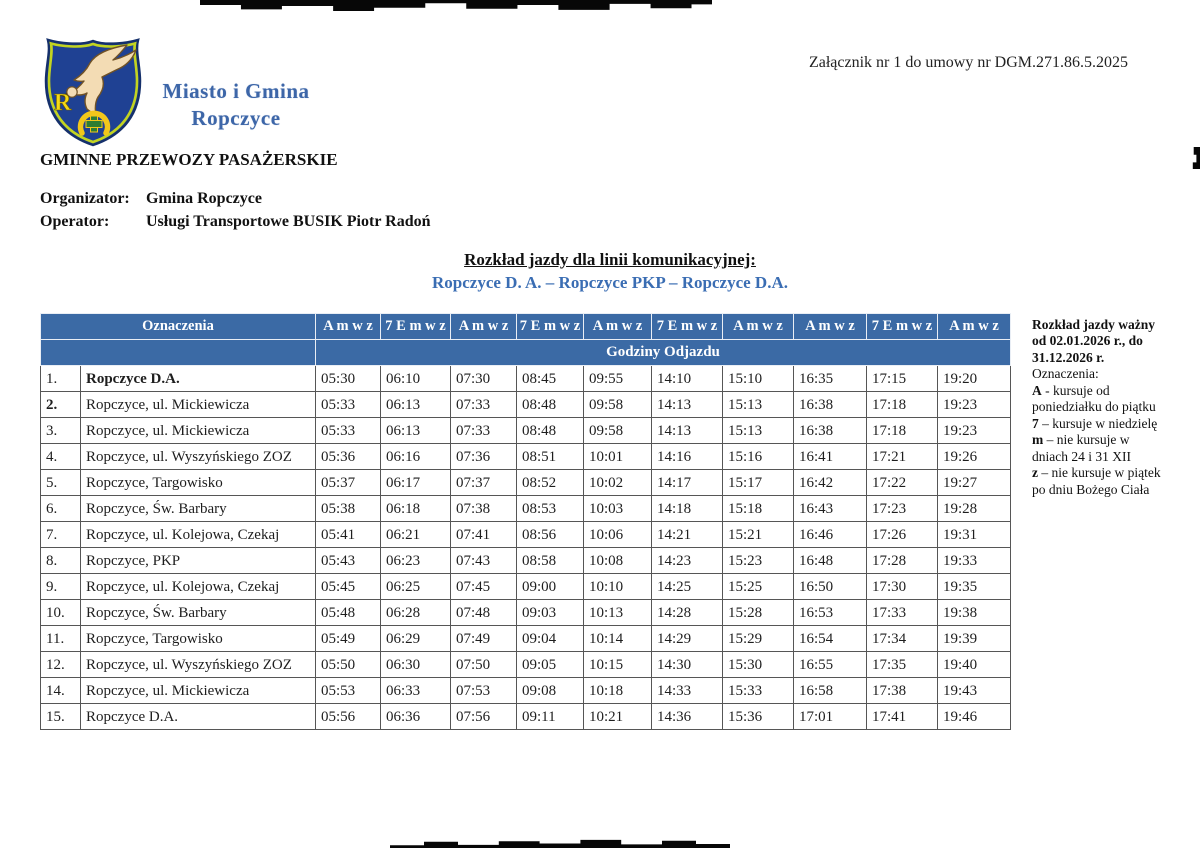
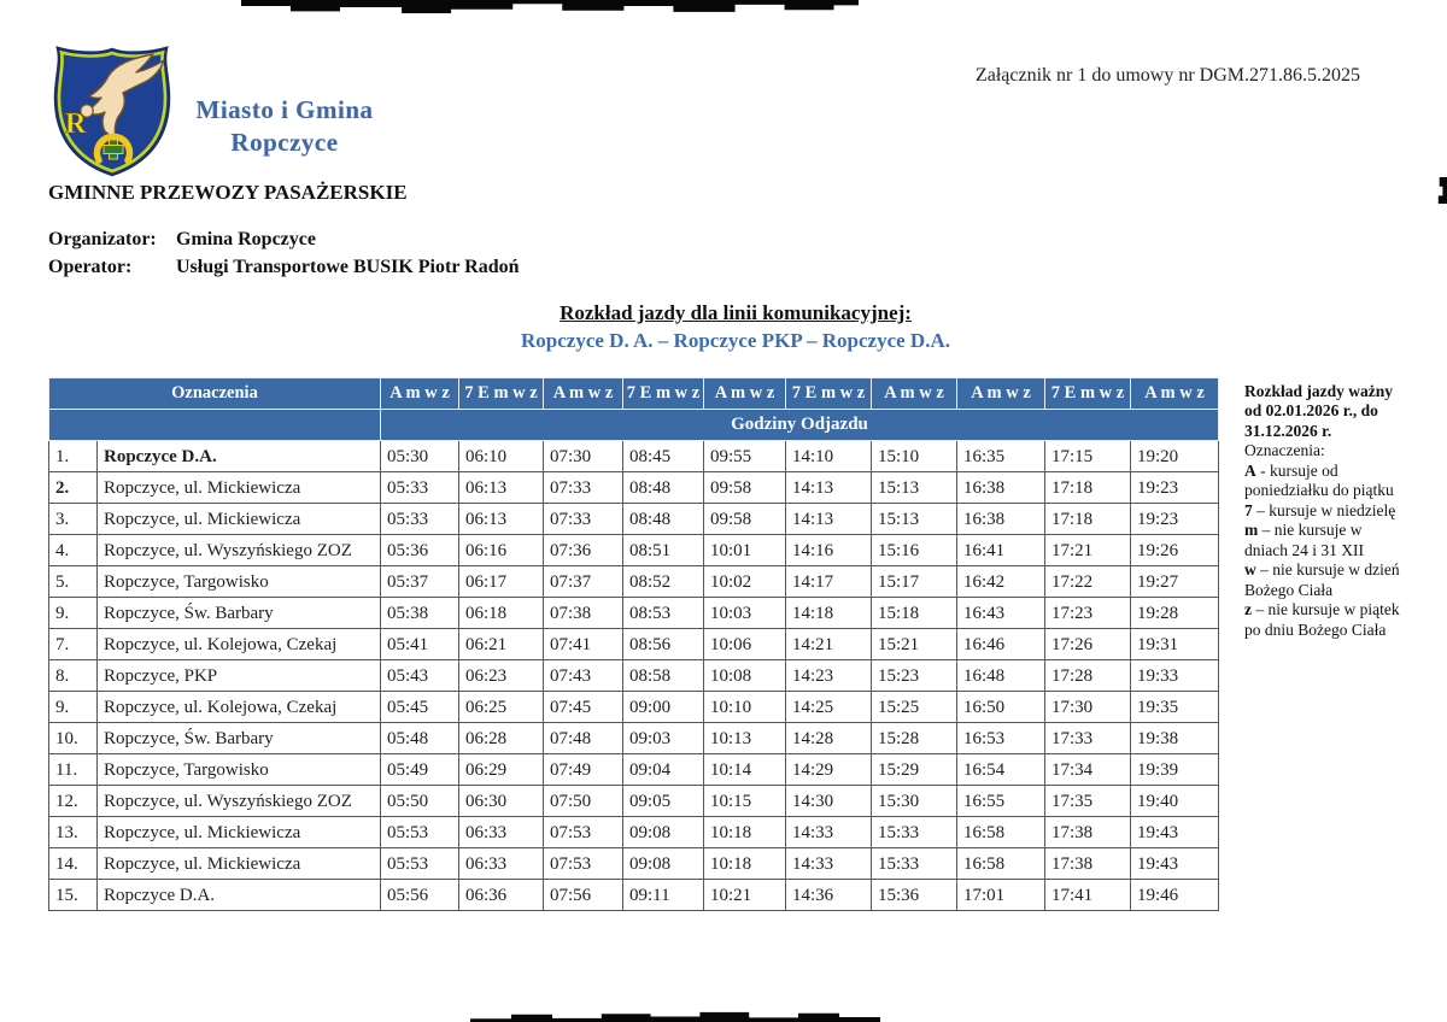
  Załącznik nr 1 do umowy nr DGM.271.86.5.2025
  R
  Miasto i Gmina
  Ropczyce
  GMINNE PRZEWOZY PASAŻERSKIE
  Organizator:
  Gmina Ropczyce
  Operator:
  Usługi Transportowe BUSIK Piotr Radoń
  Rozkład jazdy dla linii komunikacyjnej:
  Ropczyce D. A. – Ropczyce PKP – Ropczyce D.A.
  Oznaczenia	A m w z	7 E m w z	A m w z	7 E m w z	A m w z	7 E m w z	A m w z	A m w z	7 E m w z	A m w z
  	Godziny Odjazdu
  1.	Ropczyce D.A.	05:30	06:10	07:30	08:45	09:55	14:10	15:10	16:35	17:15	19:20
  2.	Ropczyce, ul. Mickiewicza	05:33	06:13	07:33	08:48	09:58	14:13	15:13	16:38	17:18	19:23
  3.	Ropczyce, ul. Mickiewicza	05:33	06:13	07:33	08:48	09:58	14:13	15:13	16:38	17:18	19:23
  4.	Ropczyce, ul. Wyszyńskiego ZOZ	05:36	06:16	07:36	08:51	10:01	14:16	15:16	16:41	17:21	19:26
  5.	Ropczyce, Targowisko	05:37	06:17	07:37	08:52	10:02	14:17	15:17	16:42	17:22	19:27
- 6.	Ropczyce, Św. Barbary	05:38	06:18	07:38	08:53	10:03	14:18	15:18	16:43	17:23	19:28
+ 9.	Ropczyce, Św. Barbary	05:38	06:18	07:38	08:53	10:03	14:18	15:18	16:43	17:23	19:28
  7.	Ropczyce, ul. Kolejowa, Czekaj	05:41	06:21	07:41	08:56	10:06	14:21	15:21	16:46	17:26	19:31
  8.	Ropczyce, PKP	05:43	06:23	07:43	08:58	10:08	14:23	15:23	16:48	17:28	19:33
  9.	Ropczyce, ul. Kolejowa, Czekaj	05:45	06:25	07:45	09:00	10:10	14:25	15:25	16:50	17:30	19:35
  10.	Ropczyce, Św. Barbary	05:48	06:28	07:48	09:03	10:13	14:28	15:28	16:53	17:33	19:38
  11.	Ropczyce, Targowisko	05:49	06:29	07:49	09:04	10:14	14:29	15:29	16:54	17:34	19:39
  12.	Ropczyce, ul. Wyszyńskiego ZOZ	05:50	06:30	07:50	09:05	10:15	14:30	15:30	16:55	17:35	19:40
+ 13.	Ropczyce, ul. Mickiewicza	05:53	06:33	07:53	09:08	10:18	14:33	15:33	16:58	17:38	19:43
  14.	Ropczyce, ul. Mickiewicza	05:53	06:33	07:53	09:08	10:18	14:33	15:33	16:58	17:38	19:43
  15.	Ropczyce D.A.	05:56	06:36	07:56	09:11	10:21	14:36	15:36	17:01	17:41	19:46
  Rozkład jazdy ważny od 02.01.2026 r., do 31.12.2026 r.
  Oznaczenia:
  A - kursuje od poniedziałku do piątku
  7 – kursuje w niedzielę
  m – nie kursuje w dniach 24 i 31 XII
+ w – nie kursuje w dzień Bożego Ciała
  z – nie kursuje w piątek po dniu Bożego Ciała
